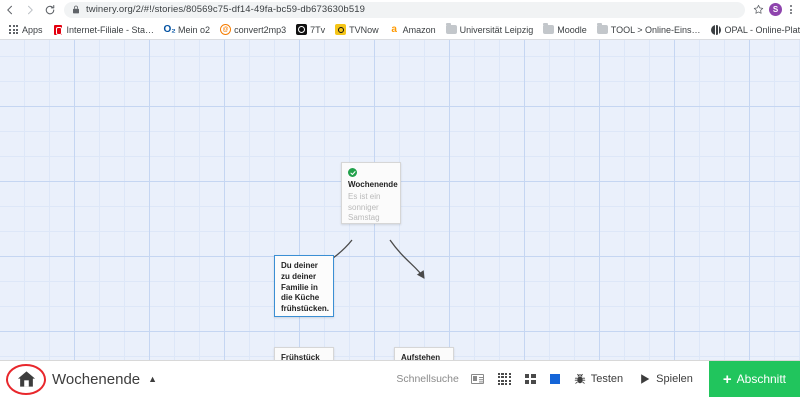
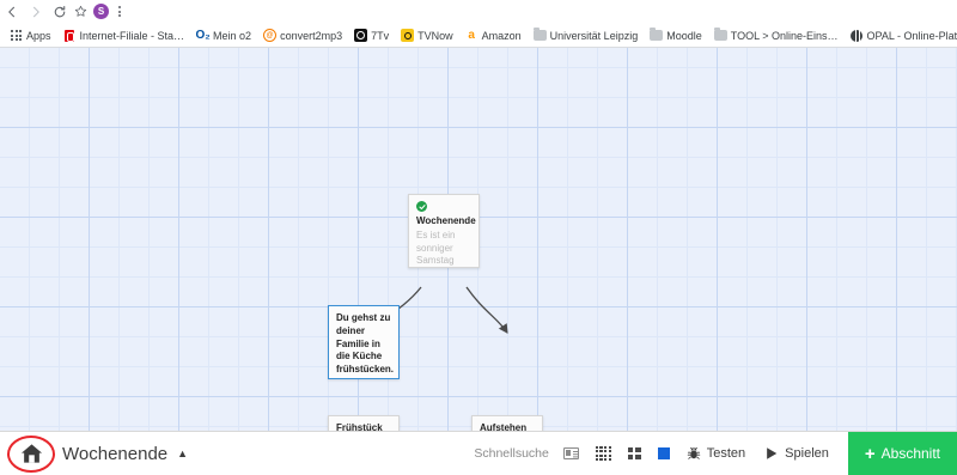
- twinery.org/2/#!/stories/80569c75-df14-49fa-bc59-db673630b519
  S
  Apps
  Internet-Filiale - Sta…
  O₂
  Mein o2
  convert2mp3
  7Tv
  TVNow
  a
  Amazon
  Universität Leipzig
  Moodle
  TOOL > Online-Eins…
  OPAL - Online-Plat
  Wochenende
- Du deiner zu deiner Familie in die Küche frühstücken.
+ Du gehst zu deiner Familie in die Küche frühstücken.
  Frühstück
  Aufstehen
  Wochenende
  ▲
  Schnellsuche
  Testen
  Spielen
  +
  Abschnitt
